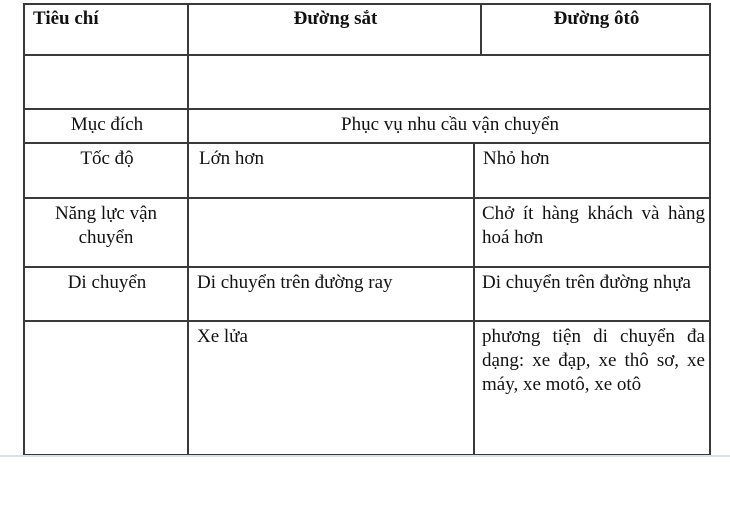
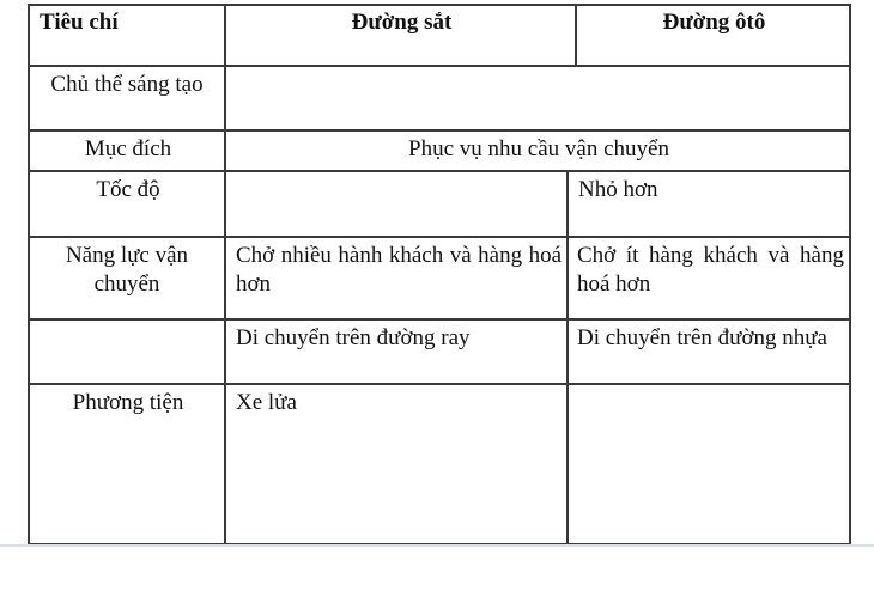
  Tiêu chí
  Đường sắt
  Đường ôtô
+ Chủ thể sáng tạo
  Mục đích
  Phục vụ nhu cầu vận chuyển
  Tốc độ
- Lớn hơn
  Nhỏ hơn
  Năng lực vận chuyển
+ Chở nhiều hành khách và hàng hoá hơn
  Chở ít hàng khách và hàng hoá hơn
- Di chuyển
  Di chuyển trên đường ray
  Di chuyển trên đường nhựa
+ Phương tiện
  Xe lửa
- phương tiện di chuyển đa dạng: xe đạp, xe thô sơ, xe máy, xe motô, xe otô
